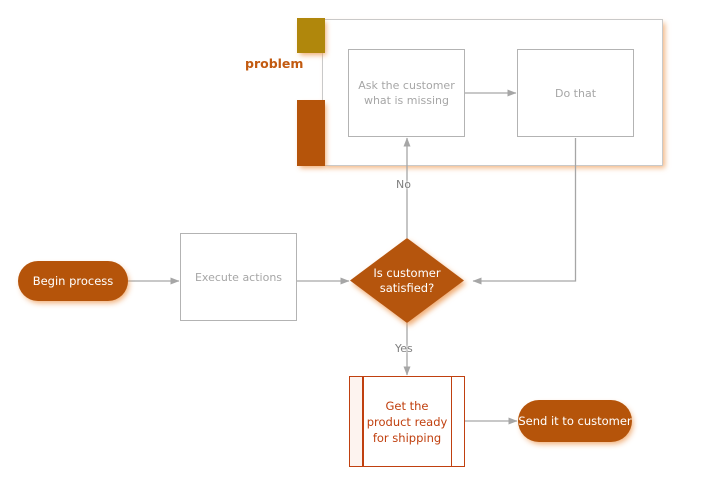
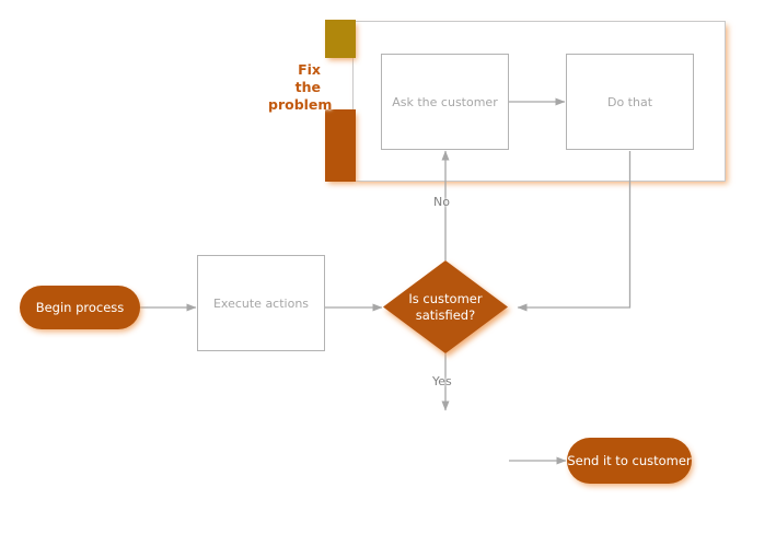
+ Fix the
  proble
  Ask the customer
- what is missing
  Do that
  Execute actions
  Begin process
  Send it to customer
  Is customer
  satisfied?
- Get the
- product ready
- for shipping
  No
  Yes
